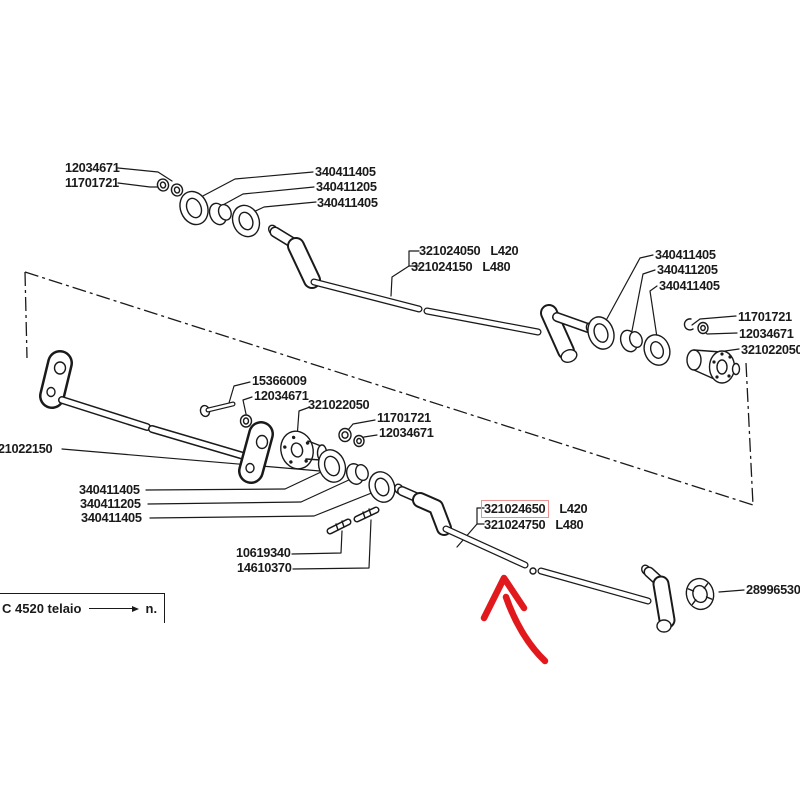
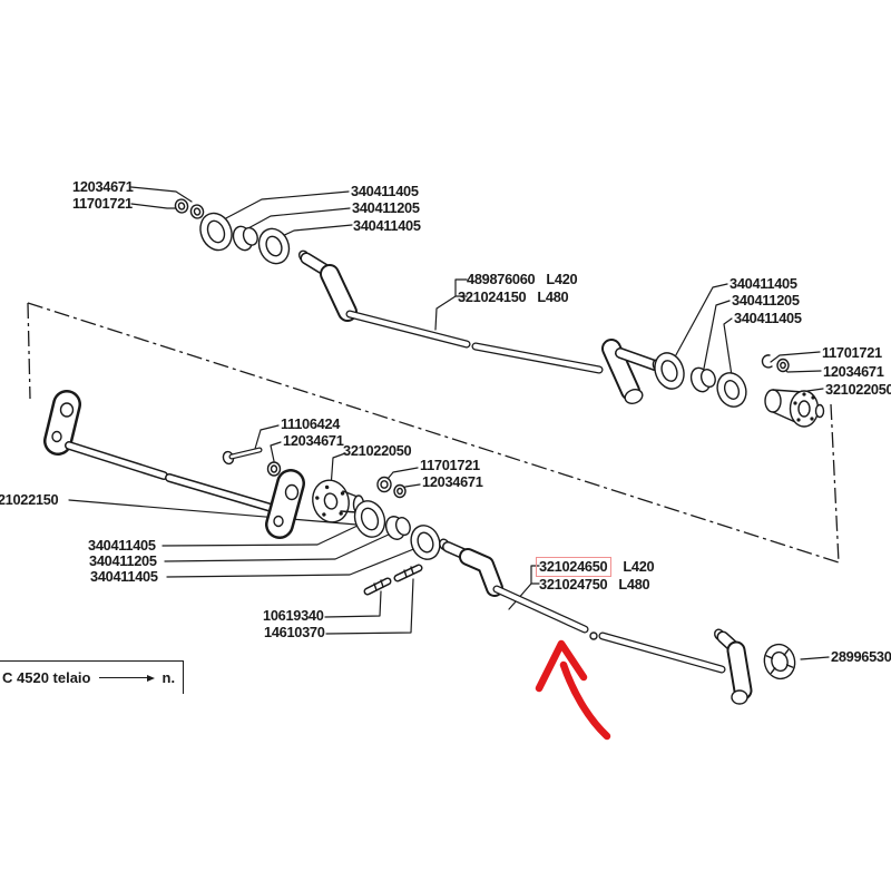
  12034671
  11701721
  340411405
  340411205
  340411405
- 321024050 L420
+ 489876060 L420
  321024150 L480
  340411405
  340411205
  340411405
  11701721
  12034671
  321022050
  21022150
- 15366009
+ 11106424
  12034671
  321022050
  11701721
  12034671
  340411405
  340411205
  340411405
  10619340
  14610370
  321024650 L420
  321024750 L480
  28996530
  C 4520 telaio
  n.
